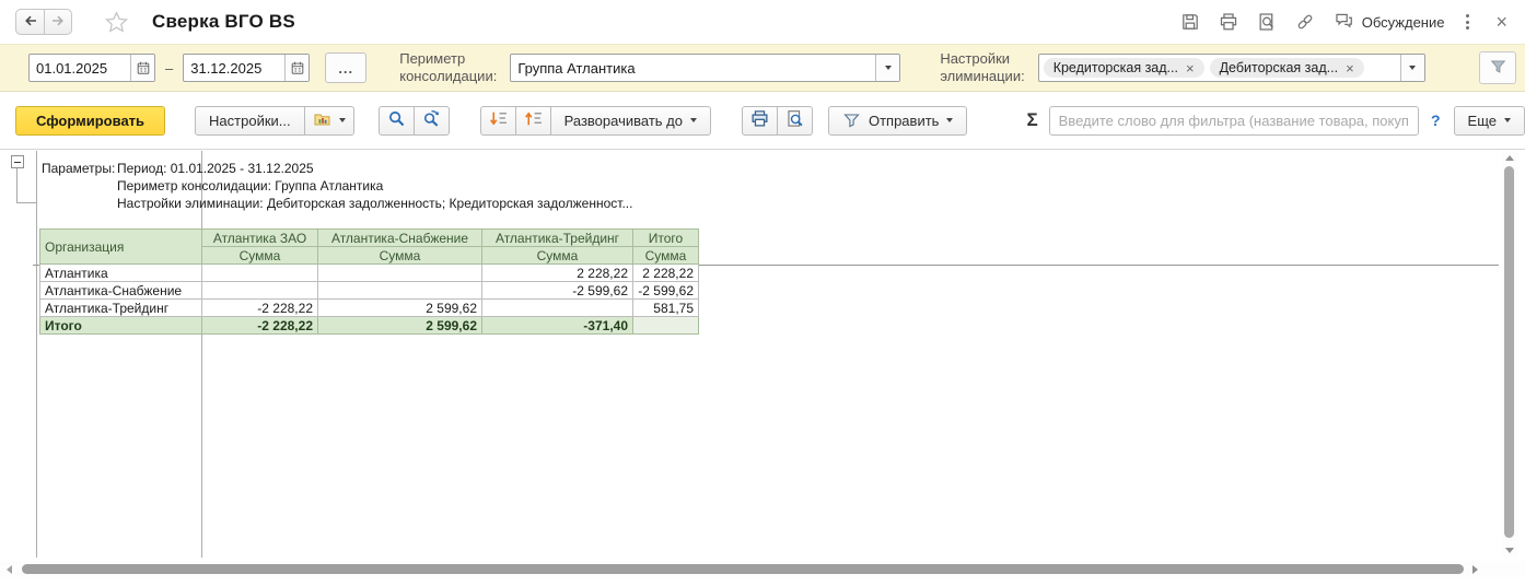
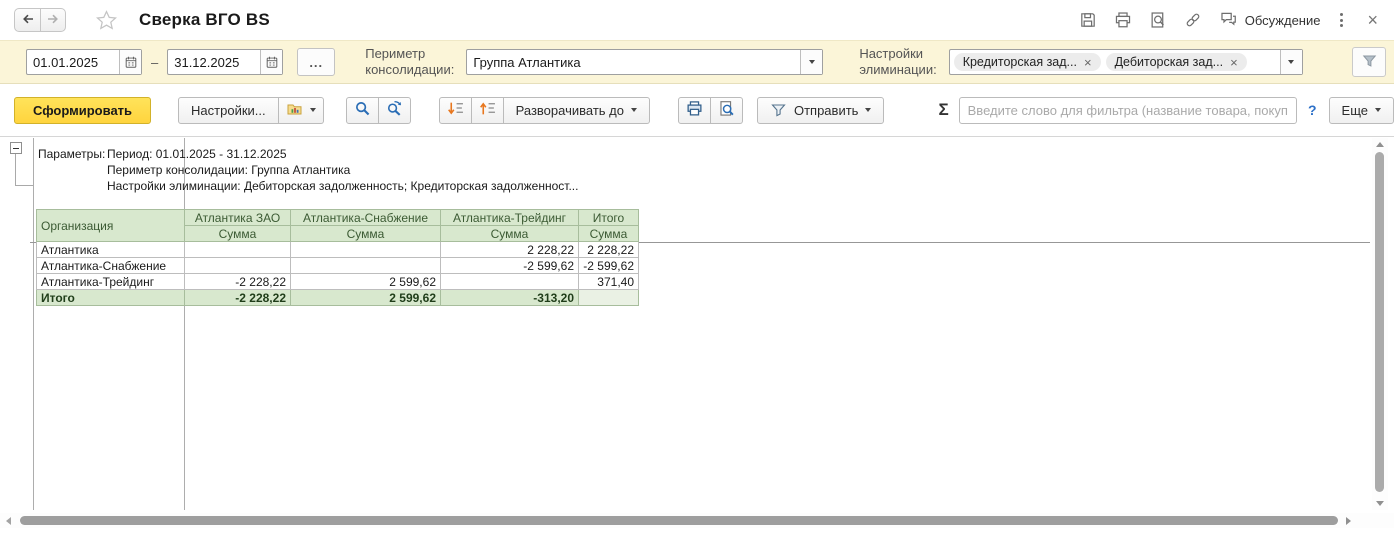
  Сверка ВГО BS
  Обсуждение
  ×
  01.01.2025
  –
  31.12.2025
  ...
  Периметр
  консолидации:
  Группа Атлантика
  Настройки
  элиминации:
  Кредиторская зад...
  ×
  Дебиторская зад...
  ×
  Сформировать
  Настройки...
  Разворачивать до
  Отправить
  Σ
  Введите слово для фильтра (название товара, покуп
  ?
  Еще
  Параметры:
  Период: 01.01.2025 - 31.12.2025
  Периметр консолидации: Группа Атлантика
  Настройки элиминации: Дебиторская задолженность; Кредиторская задолженност...
  Организация	Атлантика ЗАО	Атлантика-Снабжение	Атлантика-Трейдинг	Итого
  Сумма	Сумма	Сумма	Сумма
  Атлантика			2 228,22	2 228,22
  Атлантика-Снабжение			-2 599,62	-2 599,62
- Атлантика-Трейдинг	-2 228,22	2 599,62		581,75
+ Атлантика-Трейдинг	-2 228,22	2 599,62		371,40
- Итого	-2 228,22	2 599,62	-371,40
+ Итого	-2 228,22	2 599,62	-313,20
